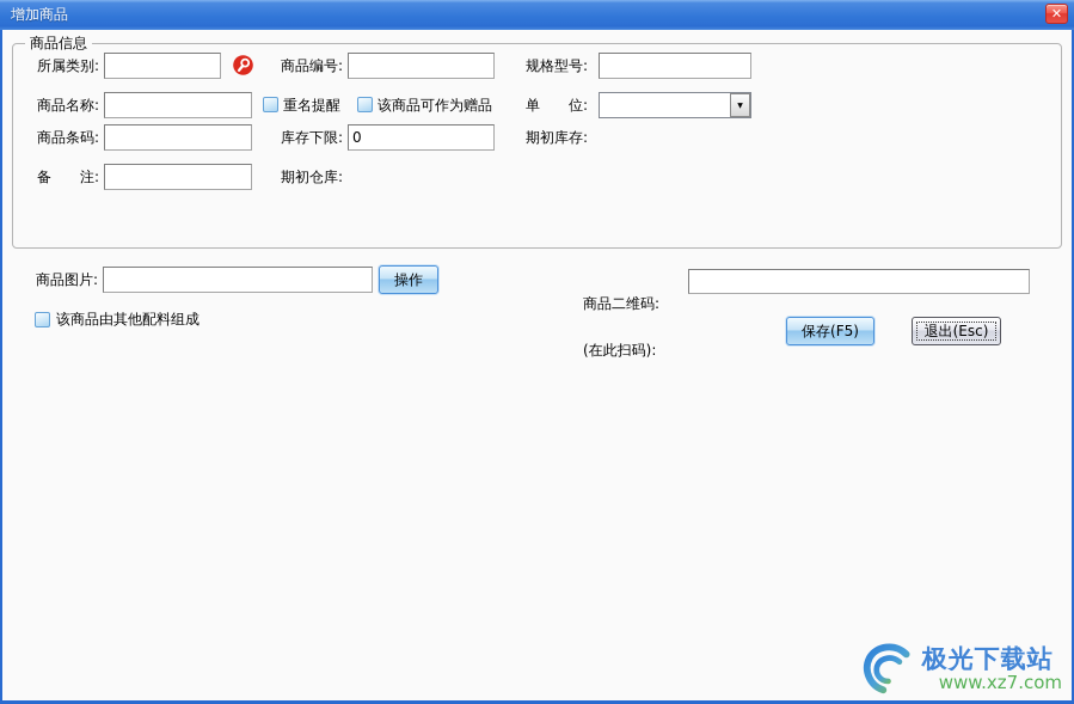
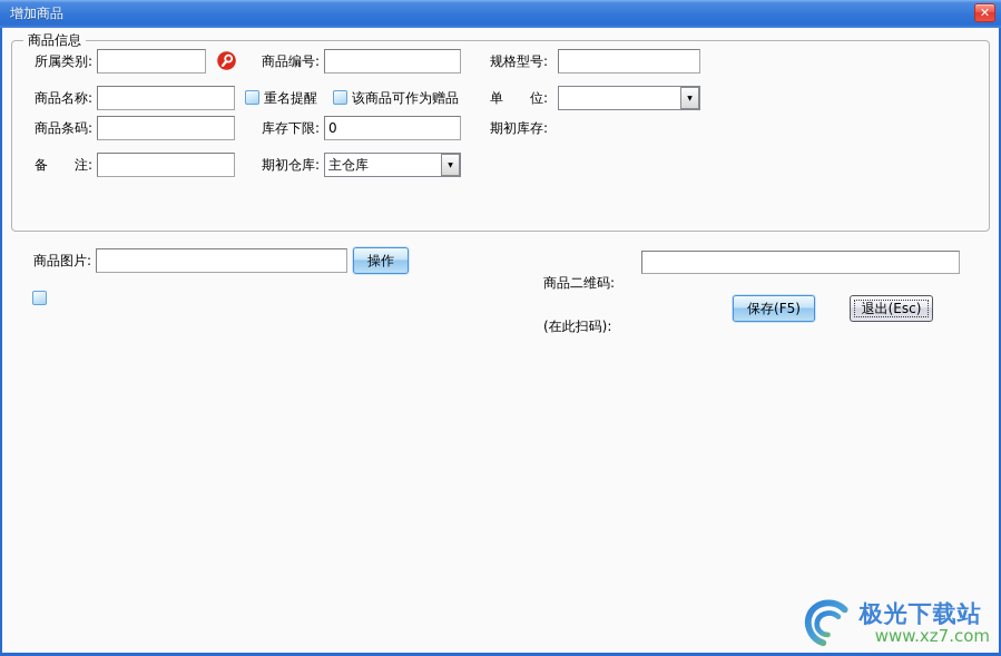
  增加商品
  ✕
  商品信息
  所属类别:
  商品编号:
  规格型号:
  商品名称:
  重名提醒
  该商品可作为赠品
  单 位:
  商品条码:
  库存下限:
  0
  期初库存:
  备 注:
  期初仓库:
+ 主仓库
  商品图片:
  操作
  商品二维码:
  (在此扫码):
- 该商品由其他配料组成
  保存(F5)
  退出(Esc)
  极光下载站
  www.xz7.com
